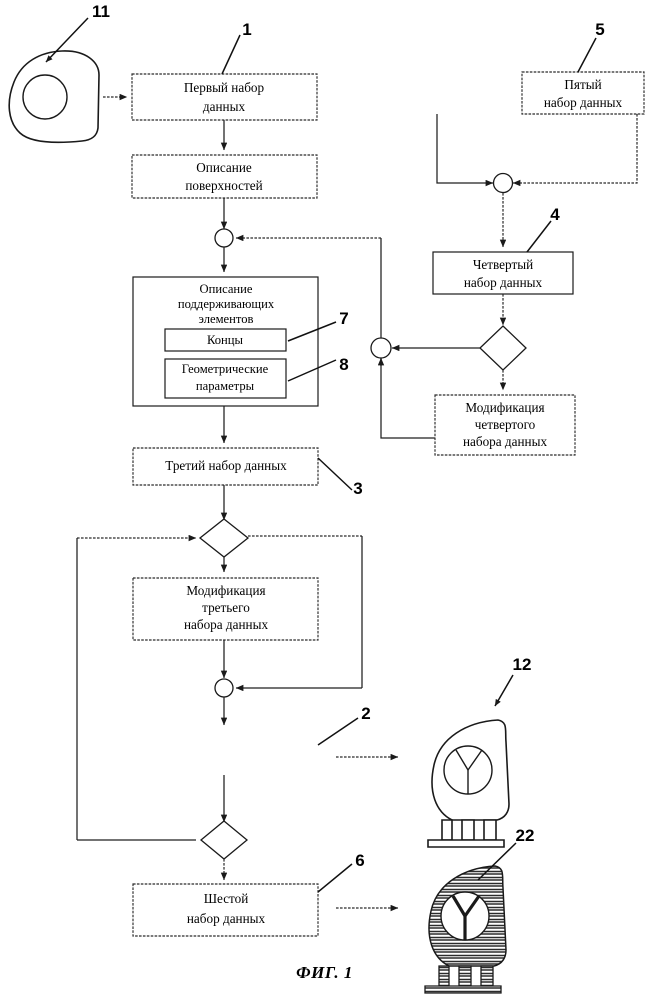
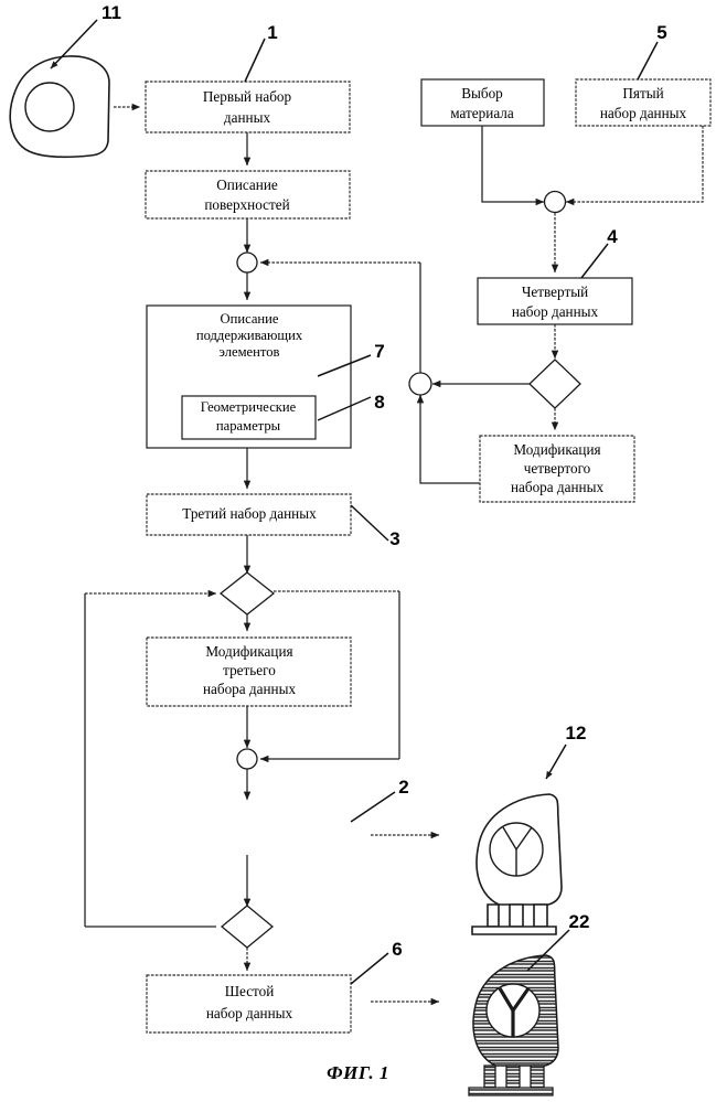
  11
  Первый набор
  данных
  1
  Описание
  поверхностей
  Описание
  поддерживающих
  элементов
- Концы
  Геометрические
  параметры
  7
  8
  Третий набор данных
  3
  Модификация
  третьего
  набора данных
  2
  Шестой
  набор данных
  6
+ Выбор
+ материала
  Пятый
  набор данных
  5
  Четвертый
  набор данных
  4
  Модификация
  четвертого
  набора данных
  12
  22
  ФИГ. 1
